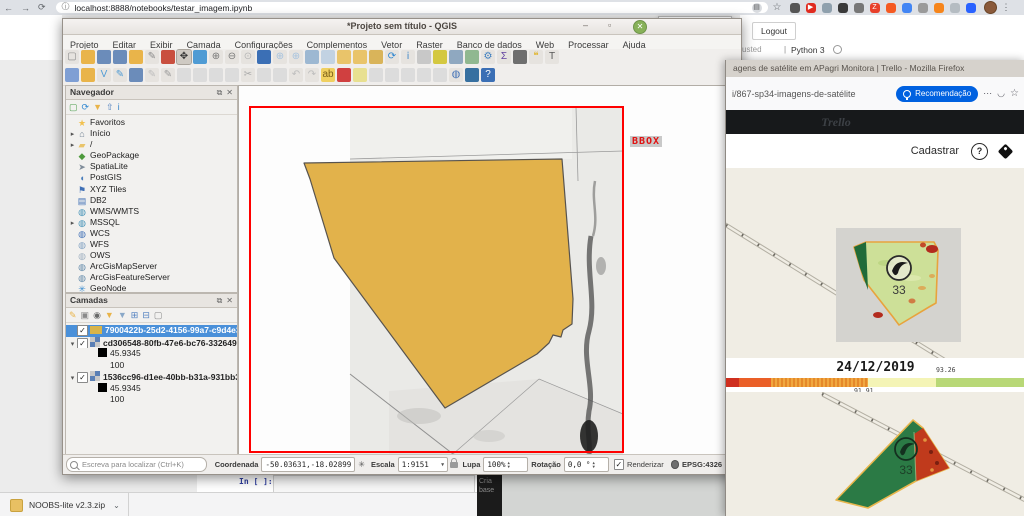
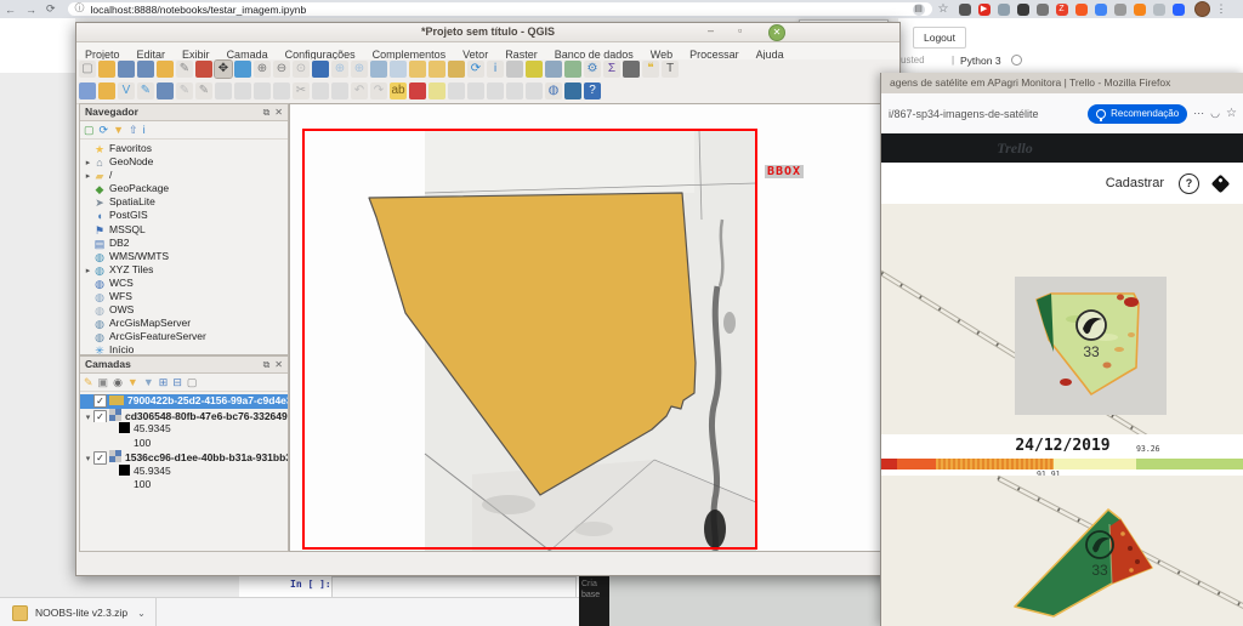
  ←
  →
  ⟳
  ⓘ
  localhost:8888/notebooks/testar_imagem.ipynb
  ☆
  ⋮
  Logout
  usted
  |
  Python 3
  In [ ]:
  NOOBS-lite v2.3.zip
  ⌄
  *Projeto sem título - QGIS
  –
  ▫
  ✕
  Projeto Editar Exibir Camada Configurações Complementos Vetor Raster Banco de dados Web Processar Ajuda
  ▢ ✎ ✥ ⊕ ⊖ ⊙ ⊕ ⊕ ⟳ ℹ ⚙ Σ ❝ T
  V ✎ ✎ ✎ ✂ ↶ ↷ ab ◍ ?
  Navegador
  ⧉
  ✕
  ▢
  ⟳
  ▼
  ⇧
  ℹ
  ★ Favoritos
- ⌂ Início
+ ⌂ GeoNode
  ◆ GeoPackage
  ➤ SpatiaLite
  ◖ PostGIS
- ⚑ XYZ Tiles
+ ⚑ MSSQL
  ▤ DB2
  ◍ WMS/WMTS
- ◍ MSSQL
+ ◍ XYZ Tiles
  ◍ WCS
  ◍ WFS
  ◍ OWS
  ◍ ArcGisMapServer
  ◍ ArcGisFeatureServer
- ✳ GeoNode
+ ✳ Início
  Camadas
  ⧉
  ✕
  ✎
  ▣
  ◉
  ▼
  ▼
  ⊞
  ⊟
  ▢
  ✓ 7900422b-25d2-4156-99a7-c9d4e
  ✓ cd306548-80fb-47e6-bc76-332649
  45.9345
  100
  ✓ 1536cc96-d1ee-40bb-b31a-931bb
  45.9345
  100
  BBOX
- Escreva para localizar (Ctrl+K)
- Coordenada
- -50.03631,-18.02899
- ✳
- Escala
- 1:9151
- Lupa
- 100%
- Rotação
- 0,0 °
- ✓
- Renderizar
- EPSG:4326
  agens de satélite em APagri Monitora | Trello - Mozilla Firefox
  i/867-sp34-imagens-de-satélite
  Recomendação
  ⋯
  ◡
  ☆
  Trello
  Cadastrar
  ?
  33
  24/12/2019
  93.26
  91.91
  33
